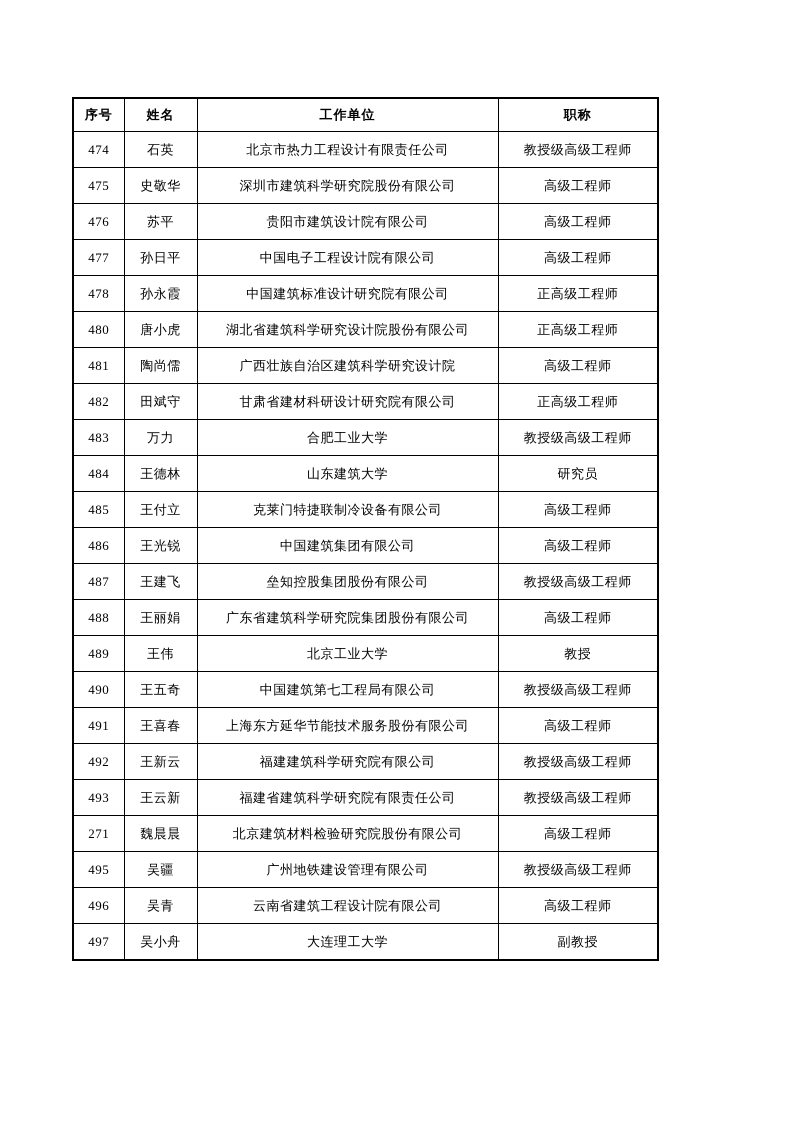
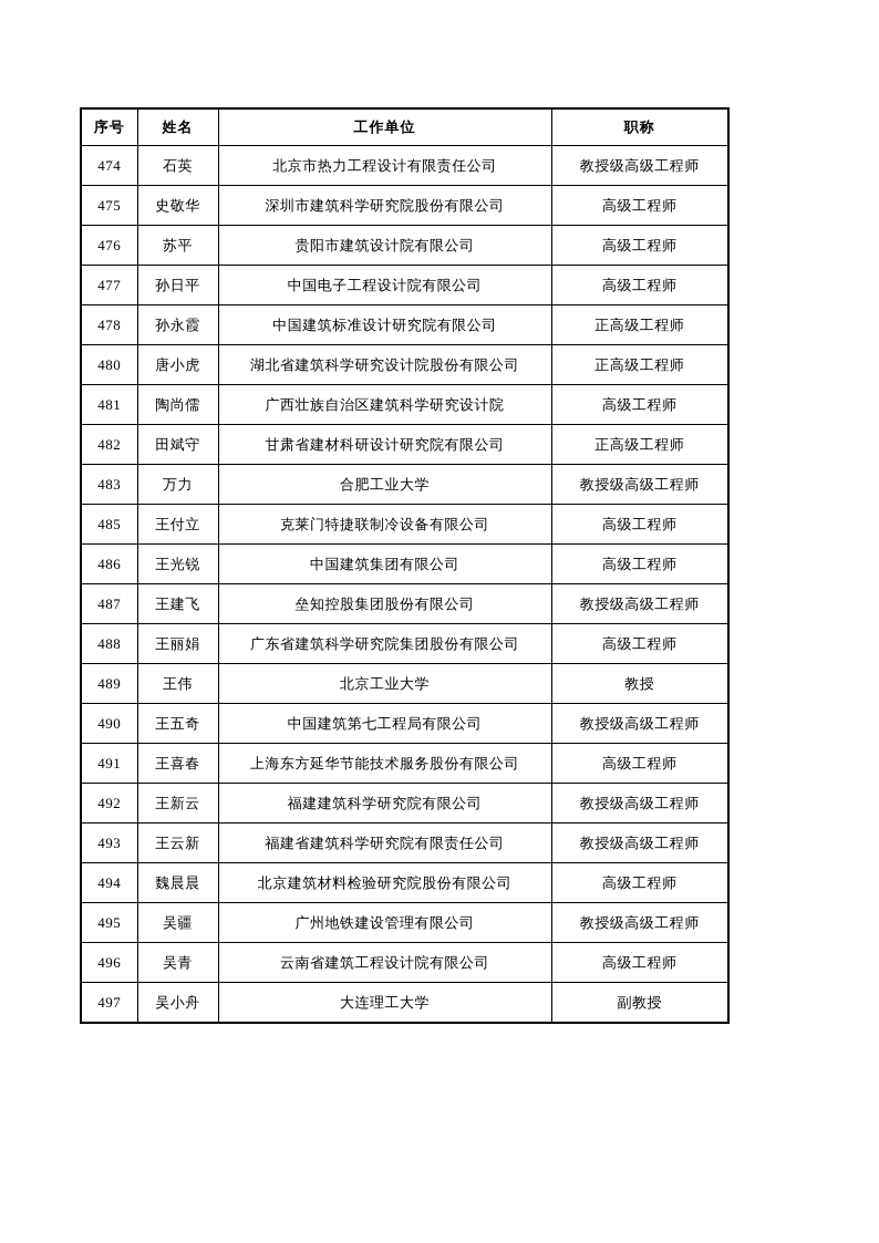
  序号	姓名	工作单位	职称
  474	石英	北京市热力工程设计有限责任公司	教授级高级工程师
  475	史敬华	深圳市建筑科学研究院股份有限公司	高级工程师
  476	苏平	贵阳市建筑设计院有限公司	高级工程师
  477	孙日平	中国电子工程设计院有限公司	高级工程师
  478	孙永霞	中国建筑标准设计研究院有限公司	正高级工程师
  480	唐小虎	湖北省建筑科学研究设计院股份有限公司	正高级工程师
  481	陶尚儒	广西壮族自治区建筑科学研究设计院	高级工程师
  482	田斌守	甘肃省建材科研设计研究院有限公司	正高级工程师
  483	万力	合肥工业大学	教授级高级工程师
- 484	王德林	山东建筑大学	研究员
  485	王付立	克莱门特捷联制冷设备有限公司	高级工程师
  486	王光锐	中国建筑集团有限公司	高级工程师
  487	王建飞	垒知控股集团股份有限公司	教授级高级工程师
  488	王丽娟	广东省建筑科学研究院集团股份有限公司	高级工程师
  489	王伟	北京工业大学	教授
  490	王五奇	中国建筑第七工程局有限公司	教授级高级工程师
  491	王喜春	上海东方延华节能技术服务股份有限公司	高级工程师
  492	王新云	福建建筑科学研究院有限公司	教授级高级工程师
  493	王云新	福建省建筑科学研究院有限责任公司	教授级高级工程师
- 271	魏晨晨	北京建筑材料检验研究院股份有限公司	高级工程师
+ 494	魏晨晨	北京建筑材料检验研究院股份有限公司	高级工程师
  495	吴疆	广州地铁建设管理有限公司	教授级高级工程师
  496	吴青	云南省建筑工程设计院有限公司	高级工程师
  497	吴小舟	大连理工大学	副教授
